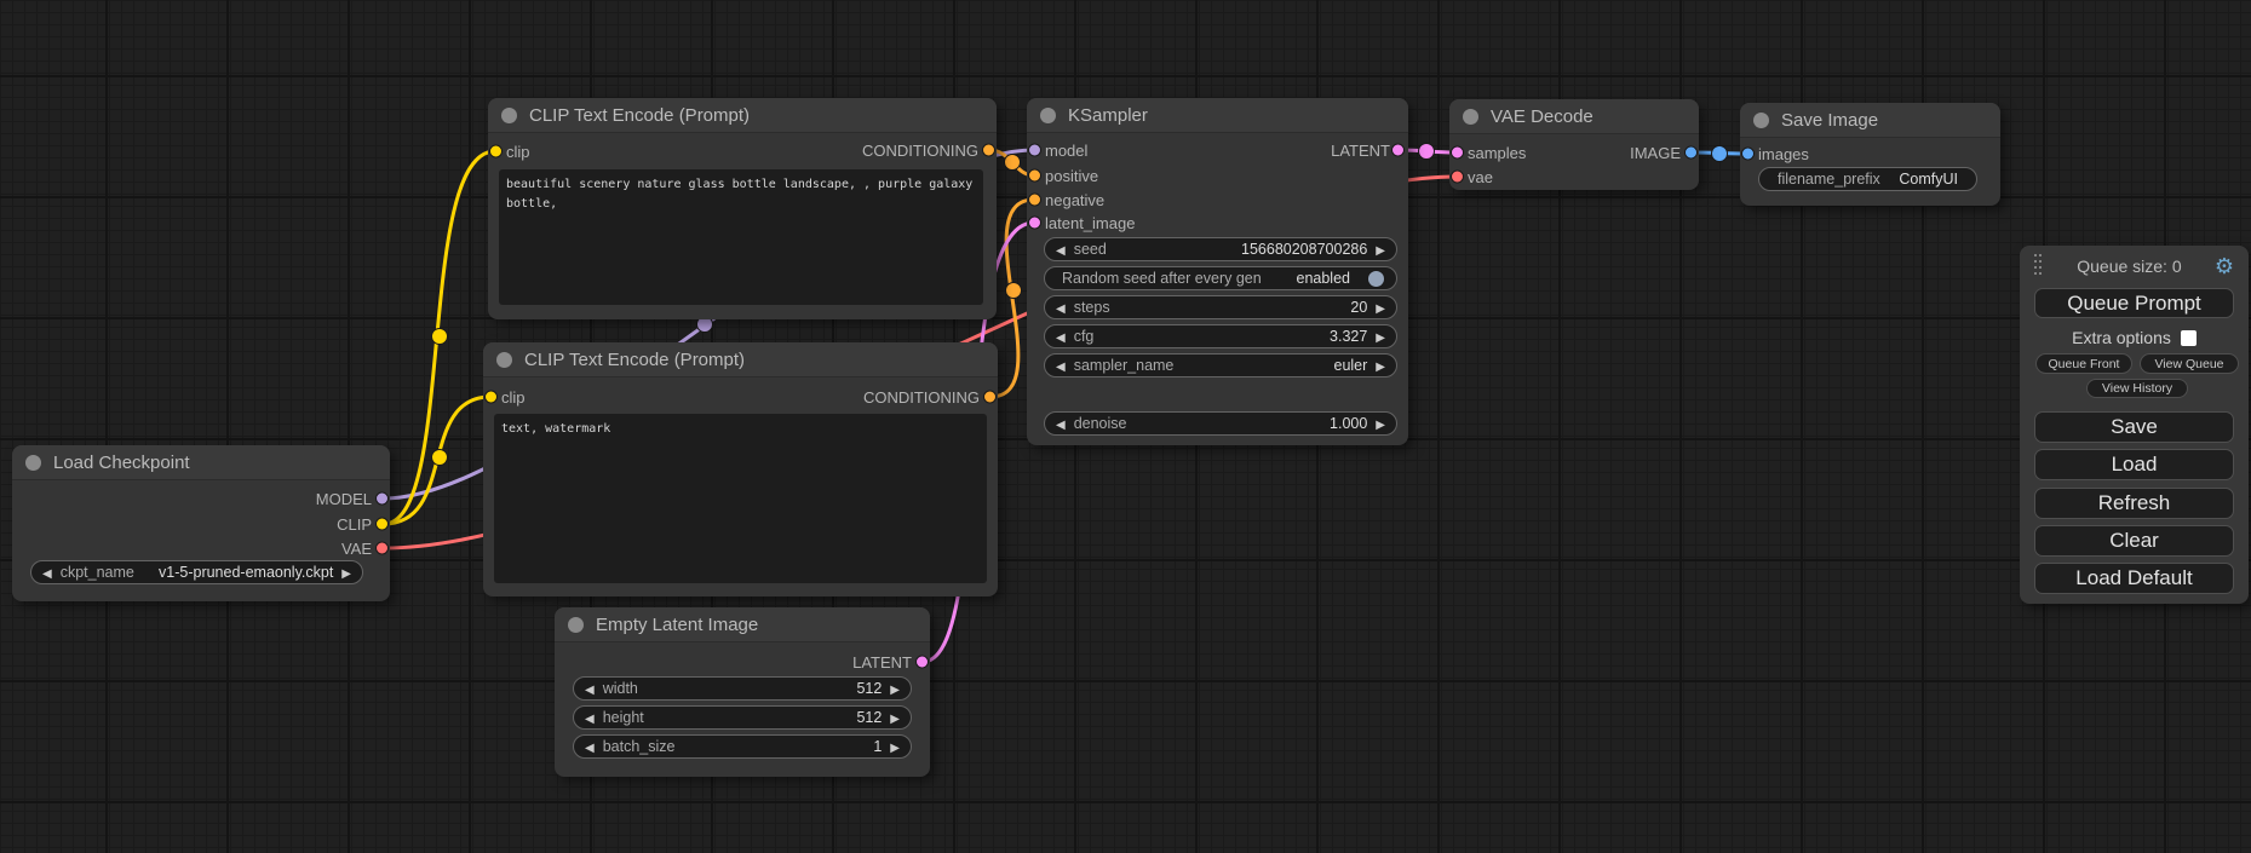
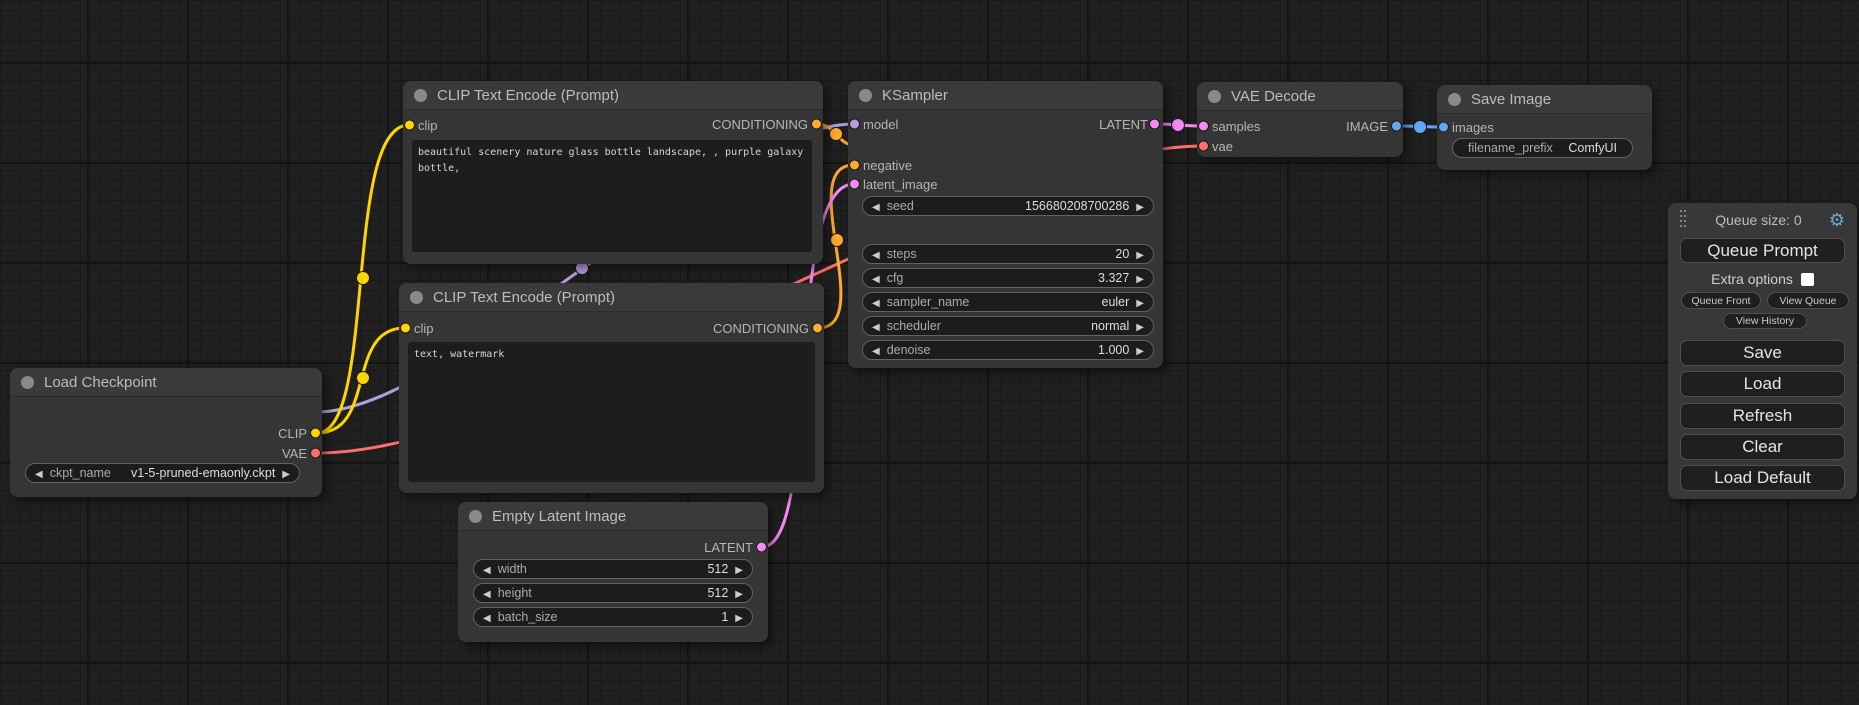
  Load Checkpoint
- MODEL
  CLIP
  VAE
  ckpt_name
  v1-5-pruned-emaonly.ckpt
  CLIP Text Encode (Prompt)
  clip
  CONDITIONING
  beautiful scenery nature glass bottle landscape, , purple galaxy bottle,
  CLIP Text Encode (Prompt)
  clip
  CONDITIONING
  text, watermark
  Empty Latent Image
  LATENT
  width
  512
  height
  512
  batch_size
  1
  KSampler
  model
- positive
  negative
  latent_image
  LATENT
  seed
  156680208700286
- Random seed after every gen
- enabled
  steps
  20
  cfg
  3.327
  sampler_name
  euler
+ scheduler
+ normal
  denoise
  1.000
  VAE Decode
  samples
  vae
  IMAGE
  Save Image
  images
  filename_prefix
  ComfyUI
  Queue size: 0
  ⚙
  Queue Prompt
  Extra options
  Queue Front
  View Queue
  View History
  Save
  Load
  Refresh
  Clear
  Load Default
